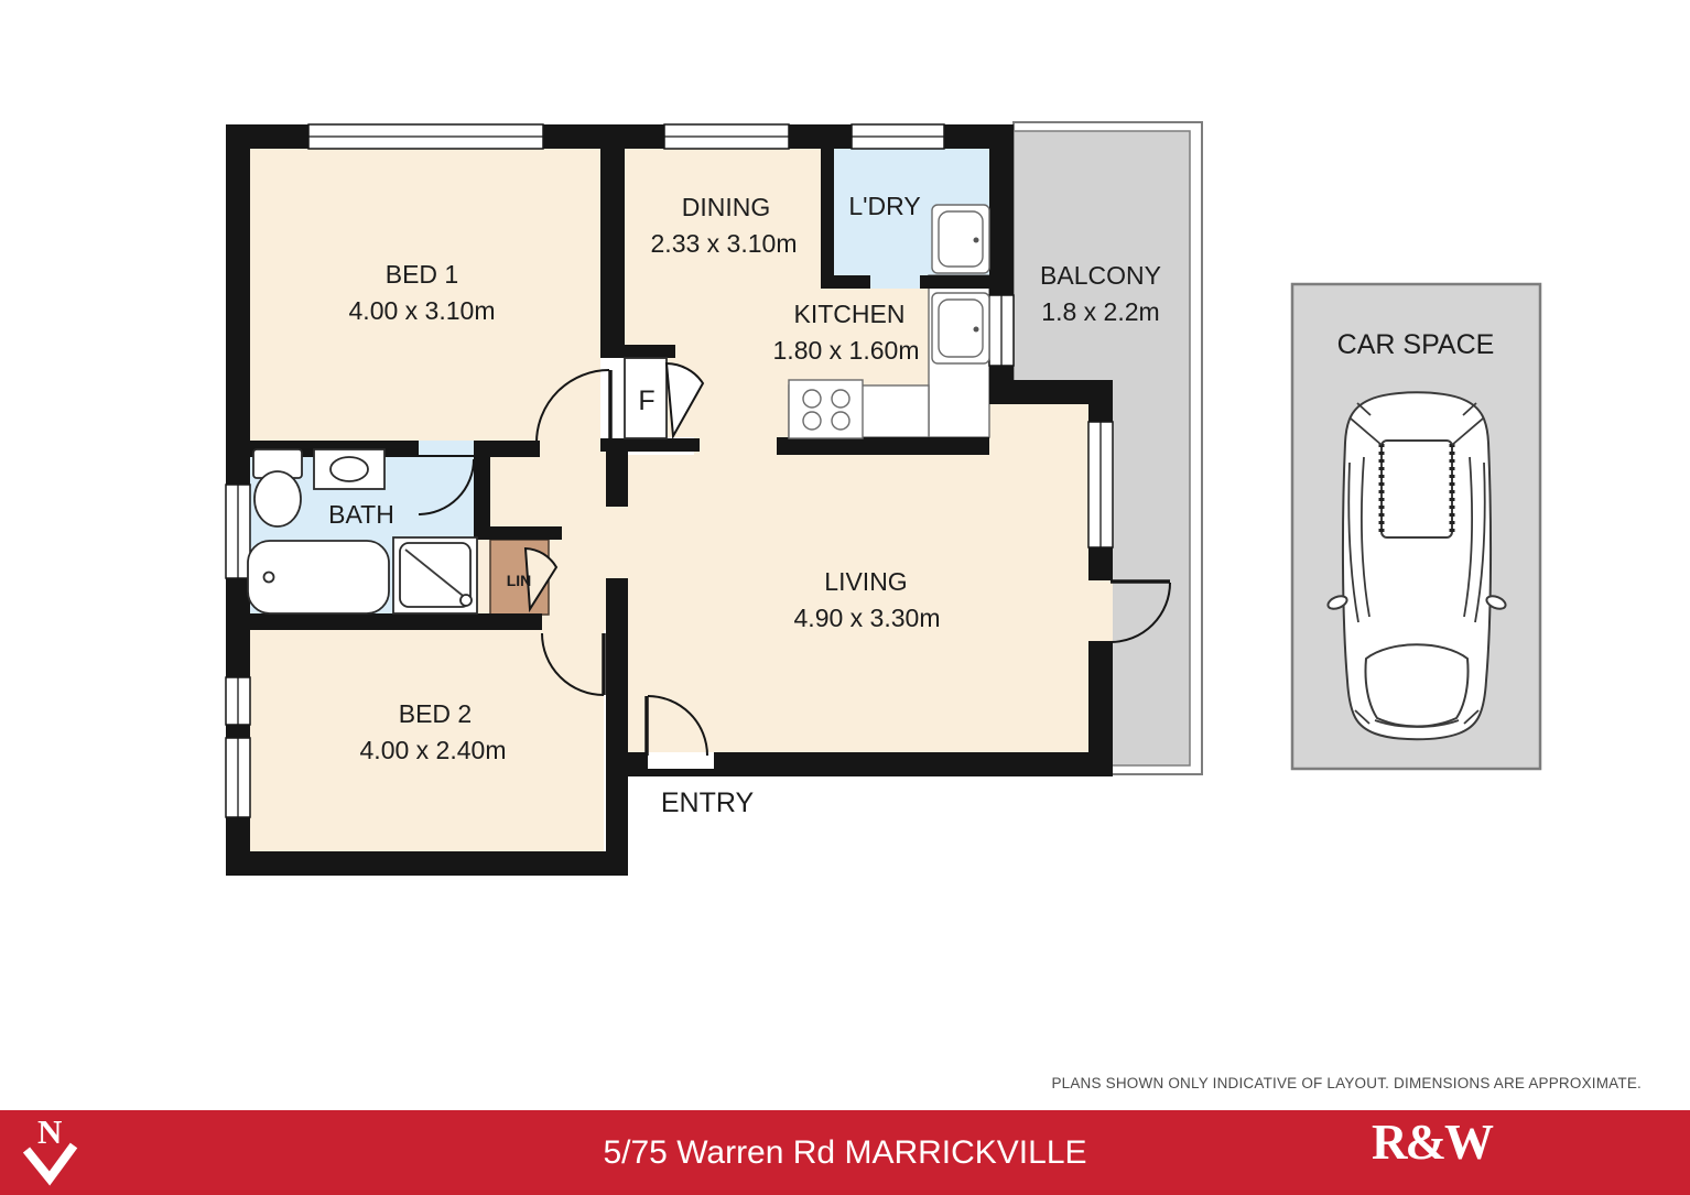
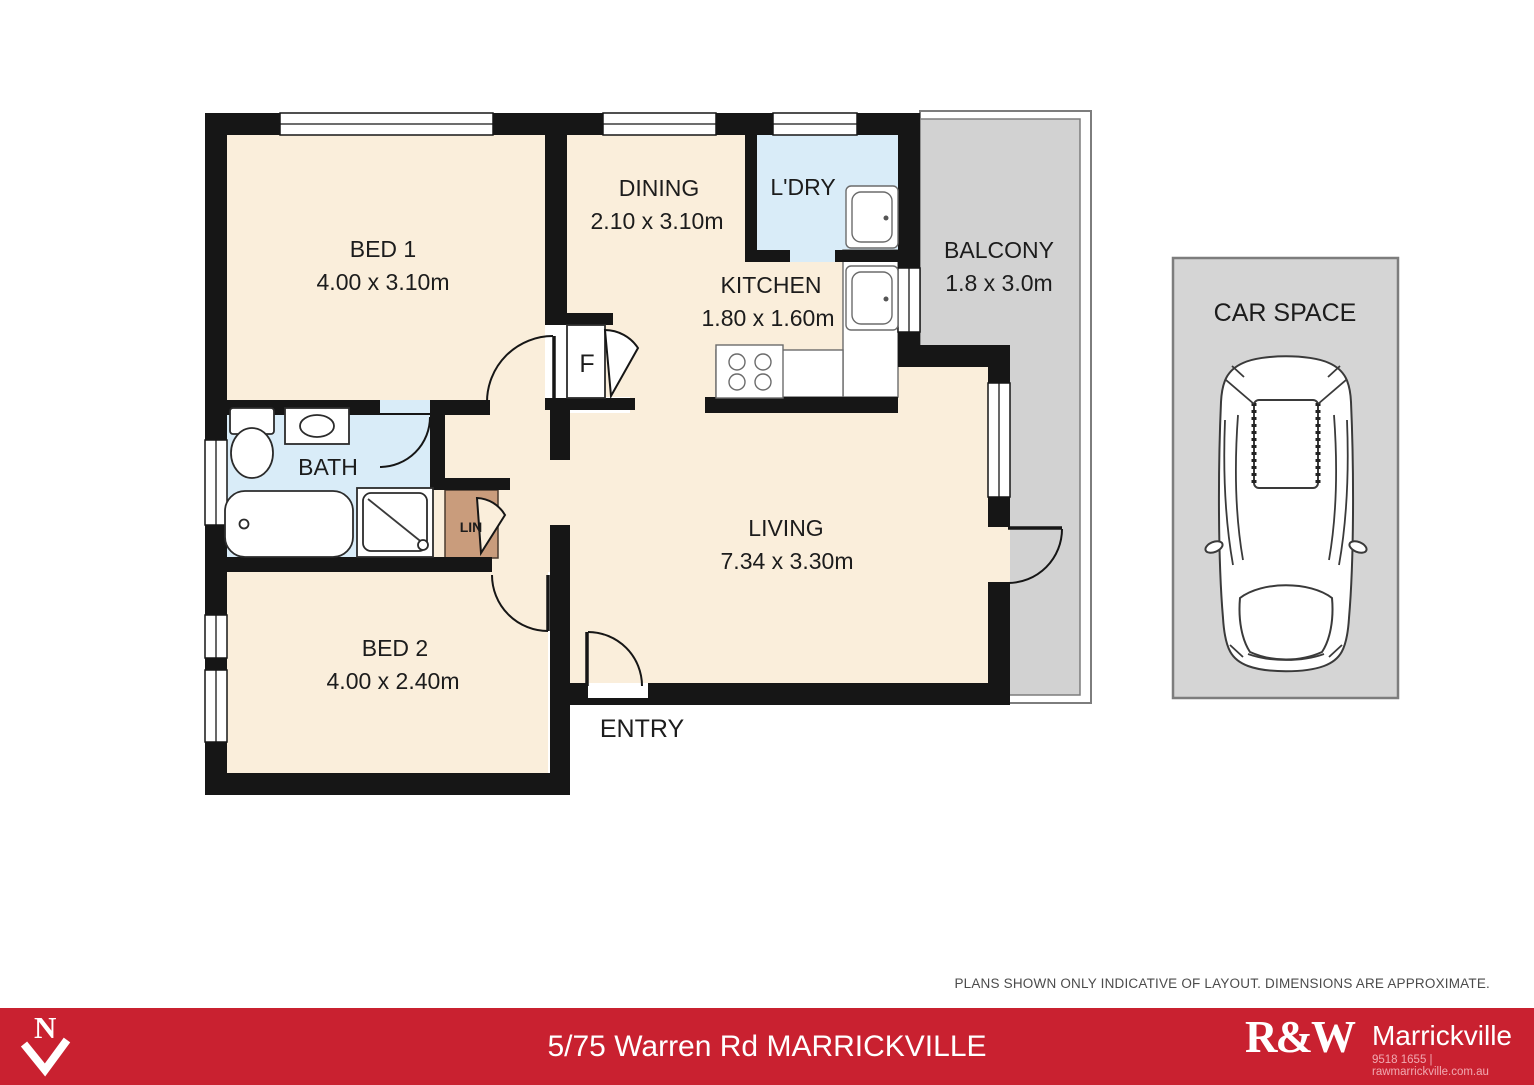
  BED 1
  4.00 x 3.10m
  DINING
- 2.33 x 3.10m
+ 2.10 x 3.10m
  L'DRY
  KITCHEN
  1.80 x 1.60m
  BALCONY
- 1.8 x 2.2m
+ 1.8 x 3.0m
  BATH
  LIN
  F
  LIVING
- 4.90 x 3.30m
+ 7.34 x 3.30m
  BED 2
  4.00 x 2.40m
  ENTRY
  CAR SPACE
  PLANS SHOWN ONLY INDICATIVE OF LAYOUT. DIMENSIONS ARE APPROXIMATE.
  N
  5/75 Warren Rd MARRICKVILLE
  R&W
+ Marrickville
+ 9518 1655 | rawmarrickville.com.au
